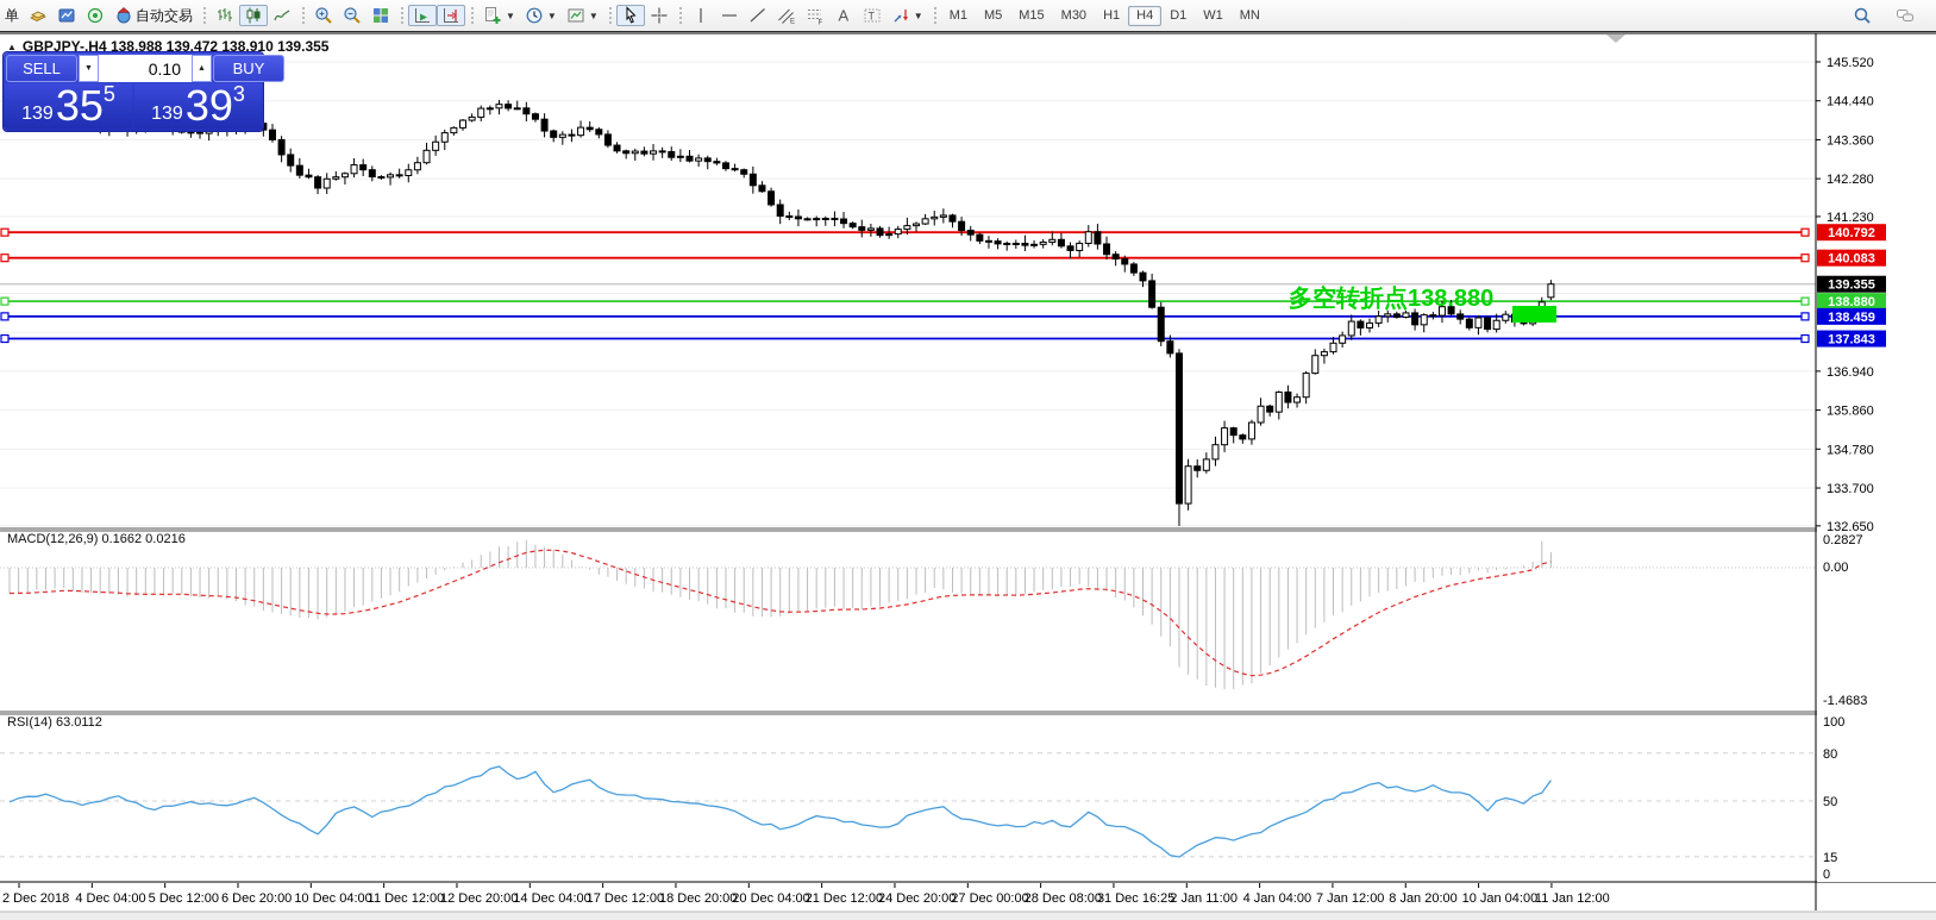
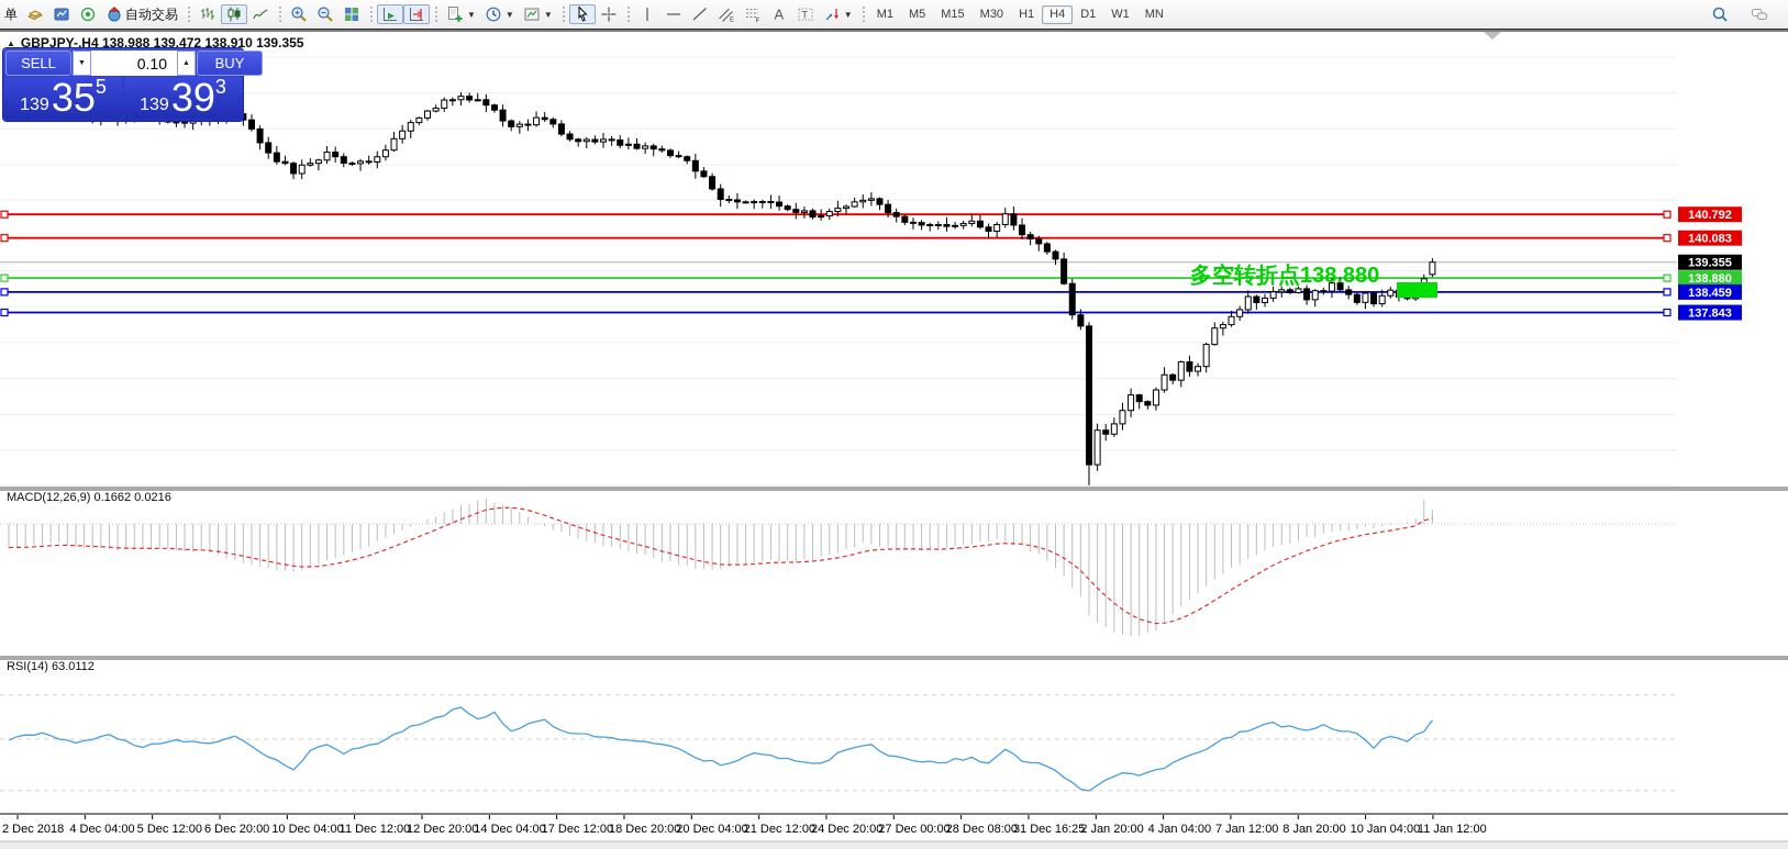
- 145.520
- 144.440
- 143.360
- 142.280
- 141.230
- 136.940
- 135.860
- 134.780
- 133.700
- 132.650
- 0.2827
- 0.00
- -1.4683
- 100
- 80
- 50
- 15
- 0
  140.792
  140.083
  139.355
  138.880
  138.459
  137.843
  2 Dec 2018
  4 Dec 04:00
  5 Dec 12:00
  6 Dec 20:00
  10 Dec 04:00
  11 Dec 12:00
  12 Dec 20:00
  14 Dec 04:00
  17 Dec 12:00
  18 Dec 20:00
  20 Dec 04:00
  21 Dec 12:00
  24 Dec 20:00
  27 Dec 00:00
  28 Dec 08:00
  31 Dec 16:25
- 2 Jan 11:00
+ 2 Jan 20:00
  4 Jan 04:00
  7 Jan 12:00
  8 Jan 20:00
  10 Jan 04:00
  11 Jan 12:00
  单
  自动交易
  ▼
  ▼
  ▼
  A
  T
  ▼
  M1
  M5
  M15
  M30
  H1
  H4
  D1
  W1
  MN
  ▲
  GBPJPY-,H4 138.988 139.472 138.910 139.355
  SELL
  0.10
  BUY
  139
  35
  5
  139
  39
  3
  MACD(12,26,9) 0.1662 0.0216
  RSI(14) 63.0112
  多空转折点138.880
